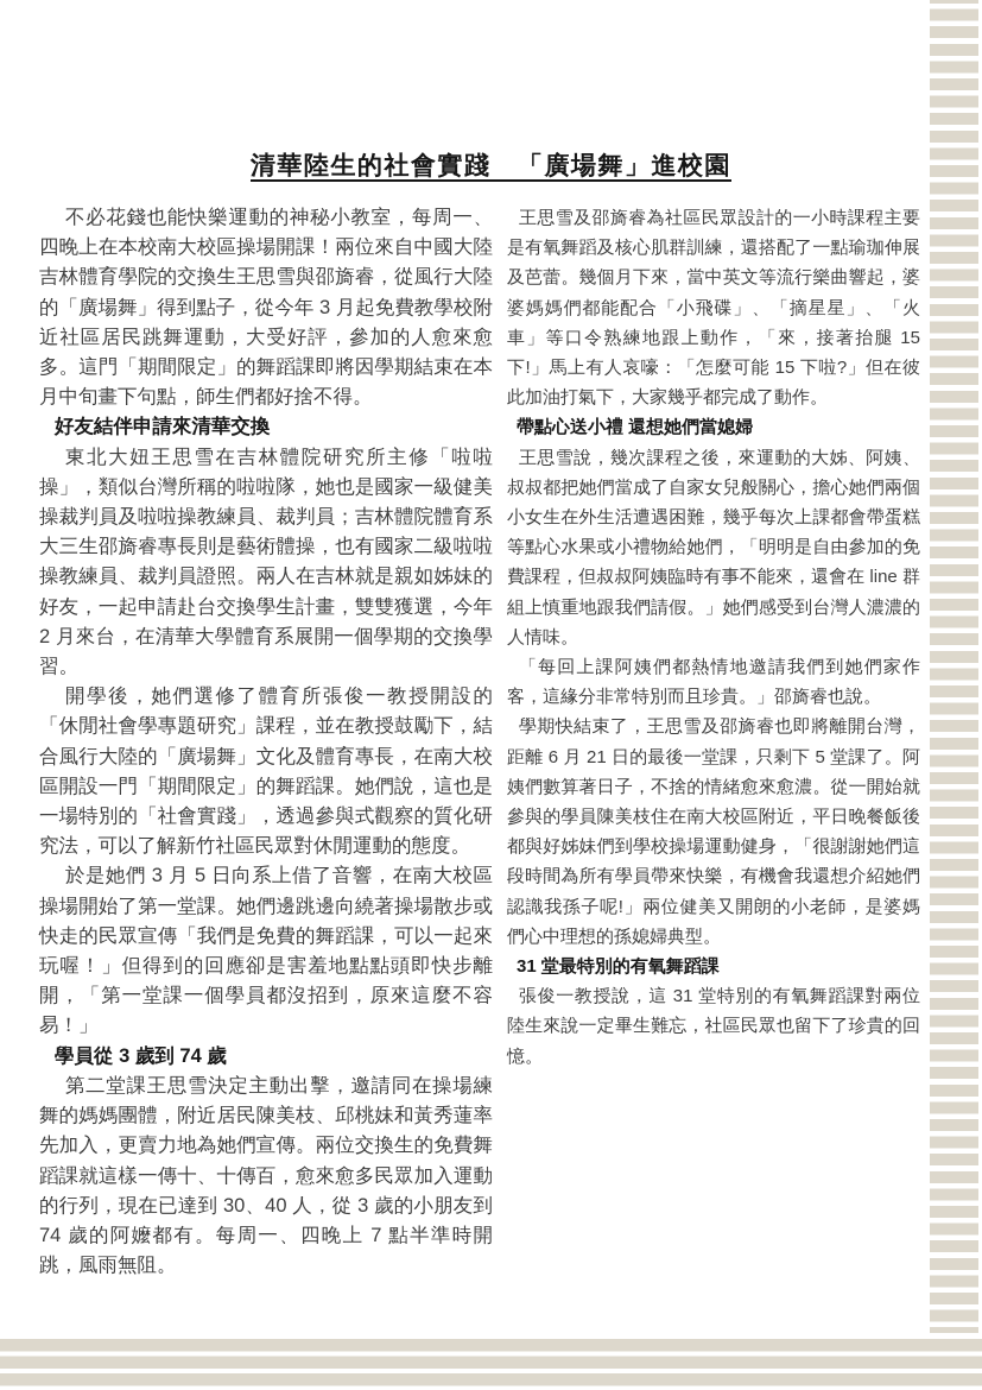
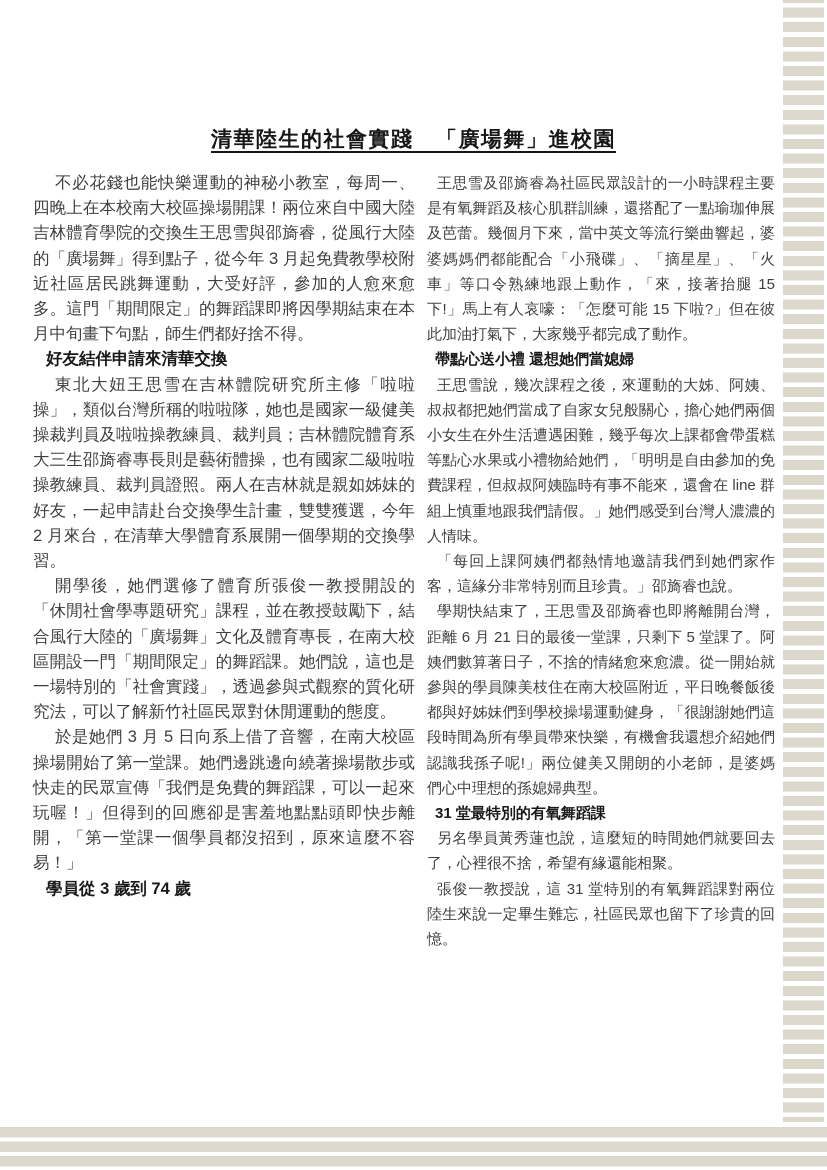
  清華陸生的社會實踐 「廣場舞」進校園
  不必花錢也能快樂運動的神秘小教室，每周一、四晚上在本校南大校區操場開課！兩位來自中國大陸吉林體育學院的交換生王思雪與邵旖睿，從風行大陸的「廣場舞」得到點子，從今年 3 月起免費教學校附近社區居民跳舞運動，大受好評，參加的人愈來愈多。這門「期間限定」的舞蹈課即將因學期結束在本月中旬畫下句點，師生們都好捨不得。
  好友結伴申請來清華交換
  東北大妞王思雪在吉林體院研究所主修「啦啦操」，類似台灣所稱的啦啦隊，她也是國家一級健美操裁判員及啦啦操教練員、裁判員；吉林體院體育系大三生邵旖睿專長則是藝術體操，也有國家二級啦啦操教練員、裁判員證照。兩人在吉林就是親如姊妹的好友，一起申請赴台交換學生計畫，雙雙獲選，今年 2 月來台，在清華大學體育系展開一個學期的交換學習。
  開學後，她們選修了體育所張俊一教授開設的「休閒社會學專題研究」課程，並在教授鼓勵下，結合風行大陸的「廣場舞」文化及體育專長，在南大校區開設一門「期間限定」的舞蹈課。她們說，這也是一場特別的「社會實踐」，透過參與式觀察的質化研究法，可以了解新竹社區民眾對休閒運動的態度。
  於是她們 3 月 5 日向系上借了音響，在南大校區操場開始了第一堂課。她們邊跳邊向繞著操場散步或快走的民眾宣傳「我們是免費的舞蹈課，可以一起來玩喔！」但得到的回應卻是害羞地點點頭即快步離開，「第一堂課一個學員都沒招到，原來這麼不容易！」
  學員從 3 歲到 74 歲
- 第二堂課王思雪決定主動出擊，邀請同在操場練舞的媽媽團體，附近居民陳美枝、邱桃妹和黃秀蓮率先加入，更賣力地為她們宣傳。兩位交換生的免費舞蹈課就這樣一傳十、十傳百，愈來愈多民眾加入運動的行列，現在已達到 30、40 人，從 3 歲的小朋友到 74 歲的阿嬤都有。每周一、四晚上 7 點半準時開跳，風雨無阻。
  王思雪及邵旖睿為社區民眾設計的一小時課程主要是有氧舞蹈及核心肌群訓練，還搭配了一點瑜珈伸展及芭蕾。幾個月下來，當中英文等流行樂曲響起，婆婆媽媽們都能配合「小飛碟」、「摘星星」、「火車」等口令熟練地跟上動作，「來，接著抬腿 15 下!」馬上有人哀嚎：「怎麼可能 15 下啦?」但在彼此加油打氣下，大家幾乎都完成了動作。
  帶點心送小禮 還想她們當媳婦
  王思雪說，幾次課程之後，來運動的大姊、阿姨、叔叔都把她們當成了自家女兒般關心，擔心她們兩個小女生在外生活遭遇困難，幾乎每次上課都會帶蛋糕等點心水果或小禮物給她們，「明明是自由參加的免費課程，但叔叔阿姨臨時有事不能來，還會在 line 群組上慎重地跟我們請假。」她們感受到台灣人濃濃的人情味。
  「每回上課阿姨們都熱情地邀請我們到她們家作客，這緣分非常特別而且珍貴。」邵旖睿也說。
  學期快結束了，王思雪及邵旖睿也即將離開台灣，距離 6 月 21 日的最後一堂課，只剩下 5 堂課了。阿姨們數算著日子，不捨的情緒愈來愈濃。從一開始就參與的學員陳美枝住在南大校區附近，平日晚餐飯後都與好姊妹們到學校操場運動健身，「很謝謝她們這段時間為所有學員帶來快樂，有機會我還想介紹她們認識我孫子呢!」兩位健美又開朗的小老師，是婆媽們心中理想的孫媳婦典型。
  31 堂最特別的有氧舞蹈課
+ 另名學員黃秀蓮也說，這麼短的時間她們就要回去了，心裡很不捨，希望有緣還能相聚。
  張俊一教授說，這 31 堂特別的有氧舞蹈課對兩位陸生來說一定畢生難忘，社區民眾也留下了珍貴的回憶。
